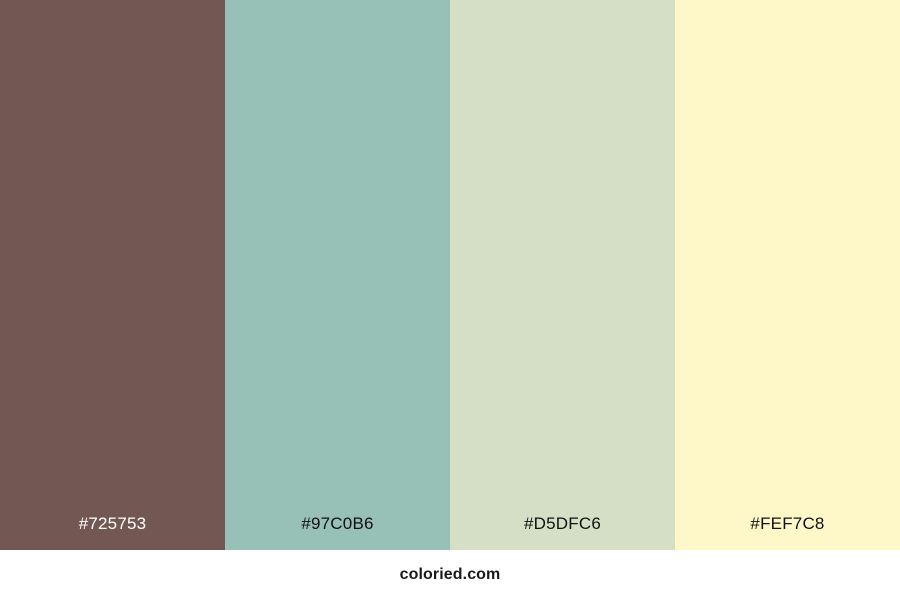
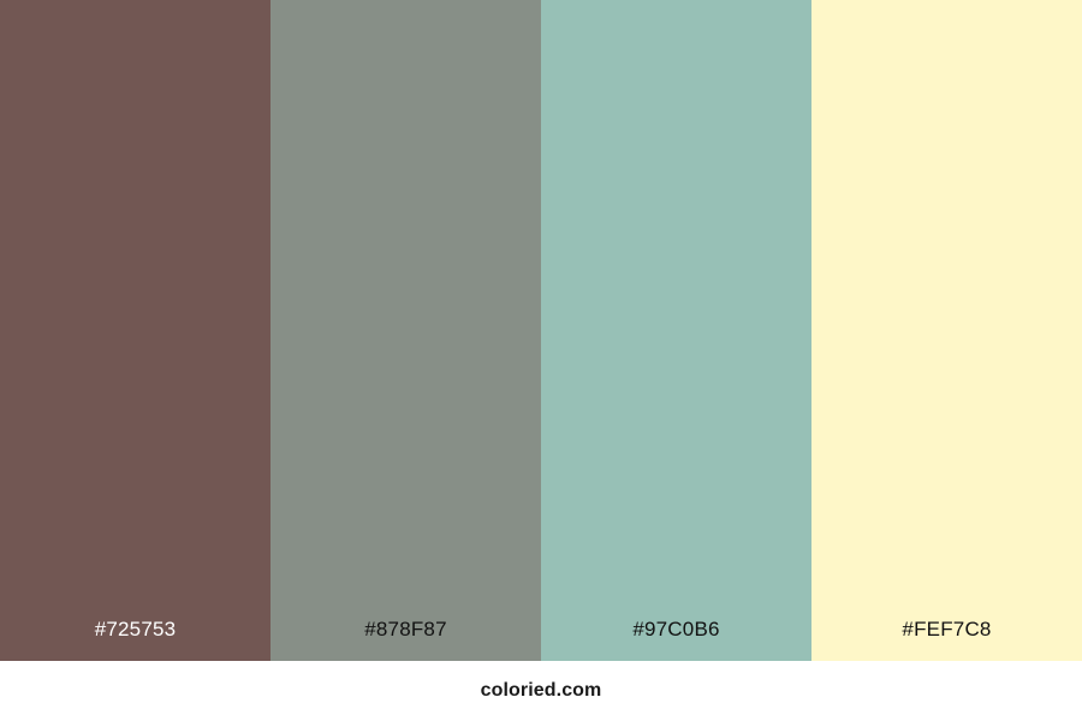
  #725753
+ #878F87
  #97C0B6
- #D5DFC6
  #FEF7C8
  coloried.com
